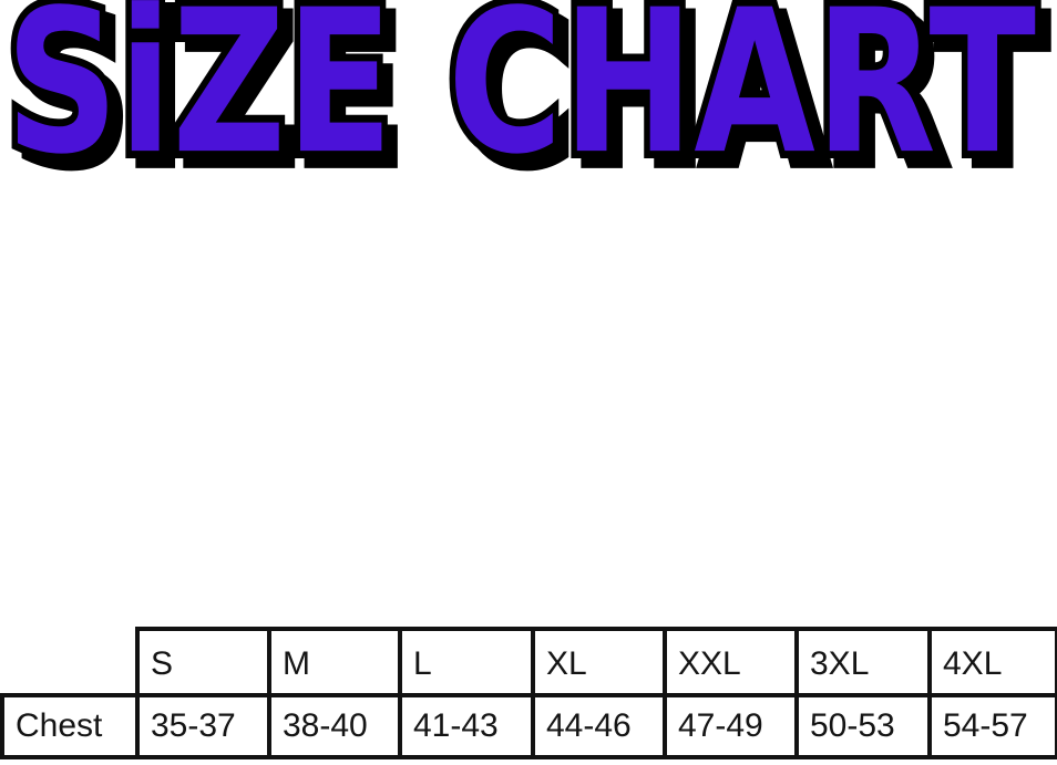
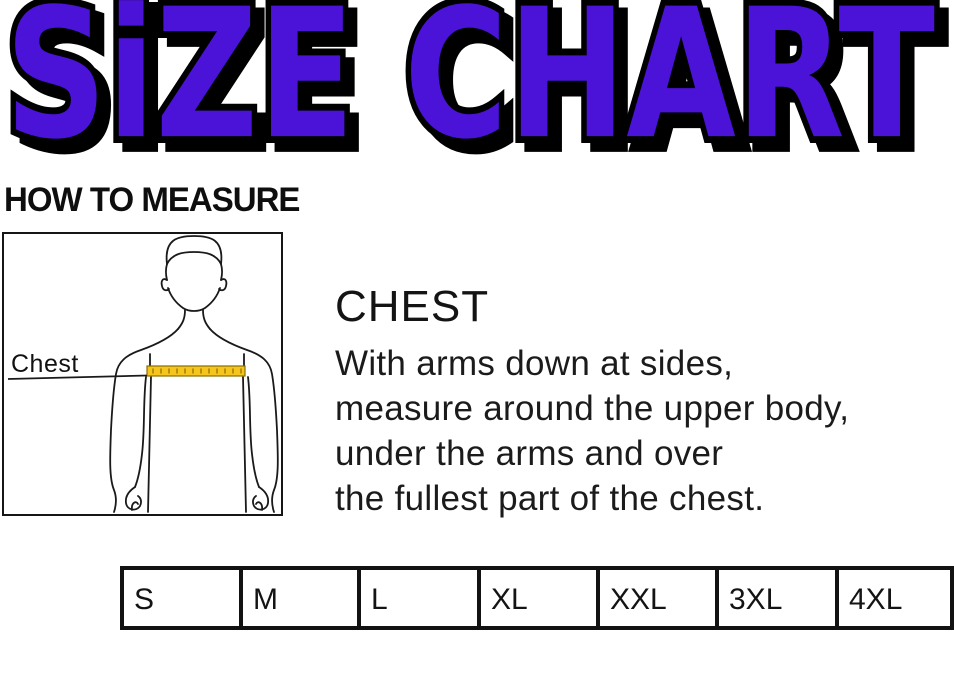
  SiZE CHART
+ HOW TO MEASURE
+ Chest
+ CHEST
+ With arms down at sides,
+ measure around the upper body,
+ under the arms and over
+ the fullest part of the chest.
  	S	M	L	XL	XXL	3XL	4XL
- Chest	35-37	38-40	41-43	44-46	47-49	50-53	54-57
